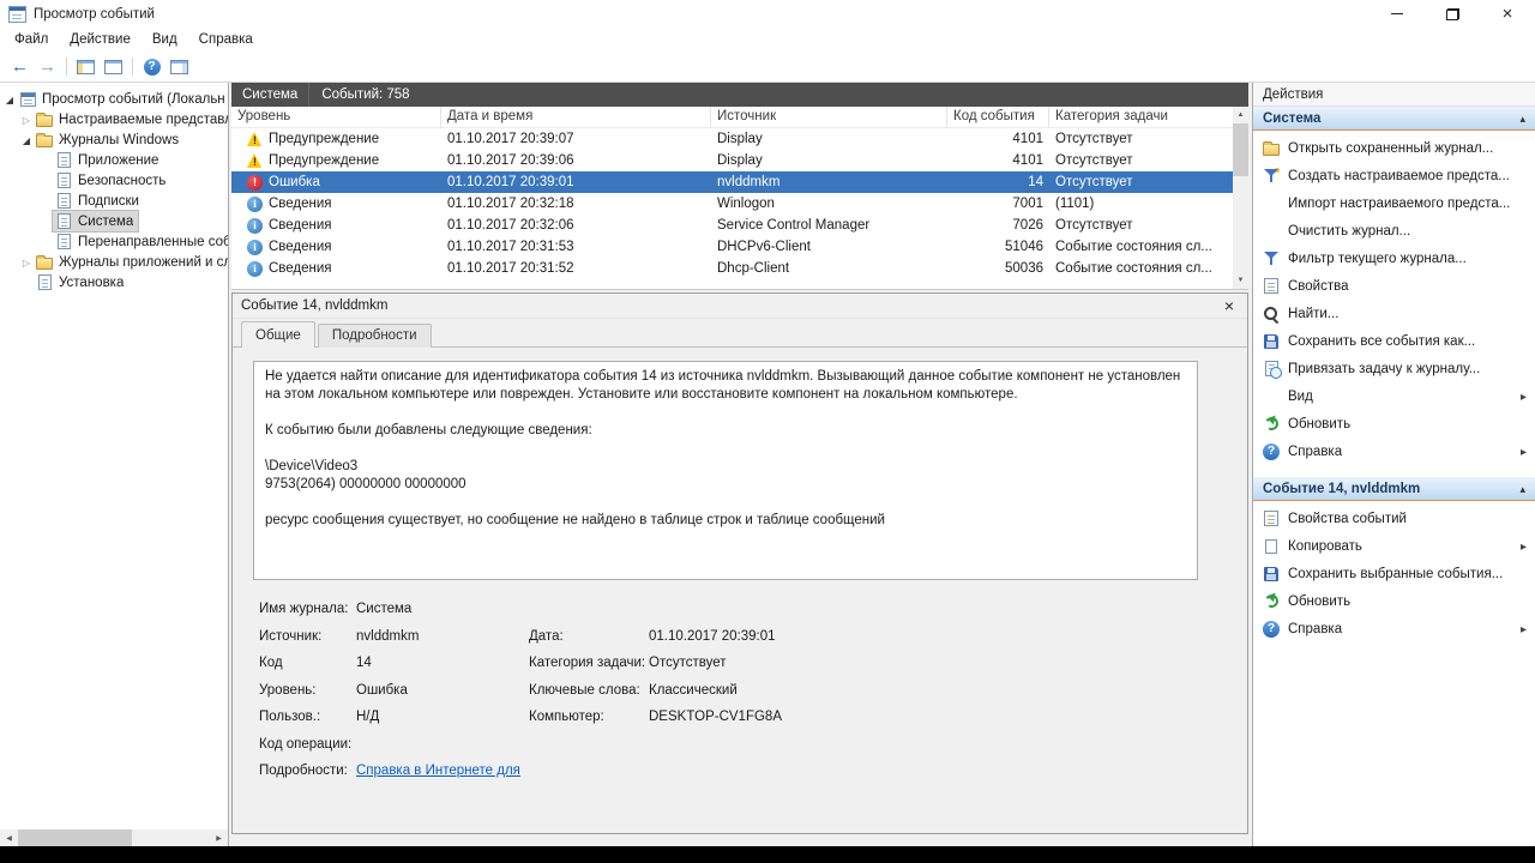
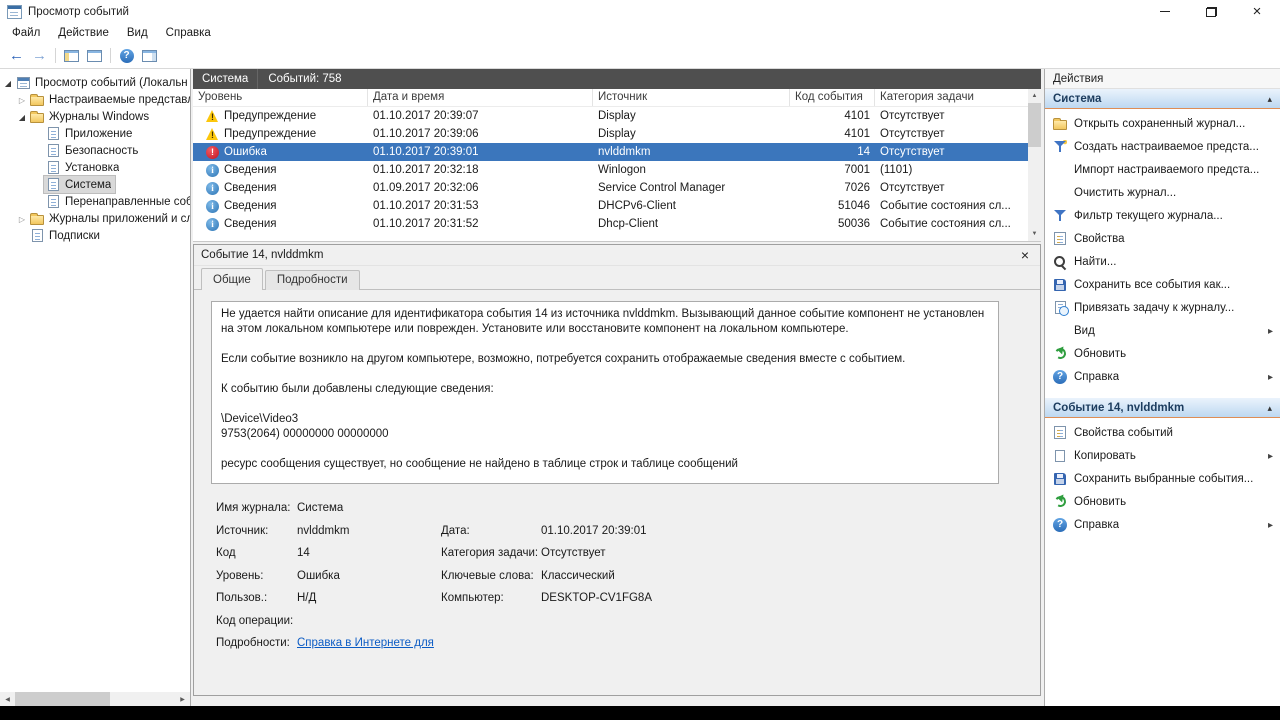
  Просмотр событий
  Файл
  Действие
  Вид
  Справка
  Просмотр событий (Локальн
  Настраиваемые представ
  Журналы Windows
  Приложение
  Безопасность
- Подписки
+ Установка
  Система
  Перенаправленные соб
  Журналы приложений и сл
- Установка
+ Подписки
  Система
  Событий: 758
  Уровень
  Дата и время
  Источник
  Код события
  Категория задачи
  Предупреждение
  01.10.2017 20:39:07
  Display
  4101
  Отсутствует
  Предупреждение
  01.10.2017 20:39:06
  Display
  4101
  Отсутствует
  Ошибка
  01.10.2017 20:39:01
  nvlddmkm
  14
  Отсутствует
  Сведения
  01.10.2017 20:32:18
  Winlogon
  7001
  (1101)
  Сведения
- 01.10.2017 20:32:06
+ 01.09.2017 20:32:06
  Service Control Manager
  7026
  Отсутствует
  Сведения
  01.10.2017 20:31:53
  DHCPv6-Client
  51046
  Событие состояния сл...
  Сведения
  01.10.2017 20:31:52
  Dhcp-Client
  50036
  Событие состояния сл...
  Событие 14, nvlddmkm
  Общие
  Подробности
  Не удается найти описание для идентификатора события 14 из источника nvlddmkm. Вызывающий данное событие компонент не установлен на этом локальном компьютере или поврежден. Установите или восстановите компонент на локальном компьютере.
+ Если событие возникло на другом компьютере, возможно, потребуется сохранить отображаемые сведения вместе с событием.
  К событию были добавлены следующие сведения:
  \Device\Video3
  9753(2064) 00000000 00000000
  ресурс сообщения существует, но сообщение не найдено в таблице строк и таблице сообщений
  Имя журнала:
  Система
  Источник:
  nvlddmkm
  Дата:
  01.10.2017 20:39:01
  Код
  14
  Категория задачи:
  Отсутствует
  Уровень:
  Ошибка
  Ключевые слова:
  Классический
  Пользов.:
  Н/Д
  Компьютер:
  DESKTOP-CV1FG8A
  Код операции:
  Подробности:
  Справка в Интернете для
  Действия
  Система
  Открыть сохраненный журнал...
  Создать настраиваемое предста...
  Импорт настраиваемого предста...
  Очистить журнал...
  Фильтр текущего журнала...
  Свойства
  Найти...
  Сохранить все события как...
  Привязать задачу к журналу...
  Вид
  Обновить
  Справка
  Событие 14, nvlddmkm
  Свойства событий
  Копировать
  Сохранить выбранные события...
  Обновить
  Справка
